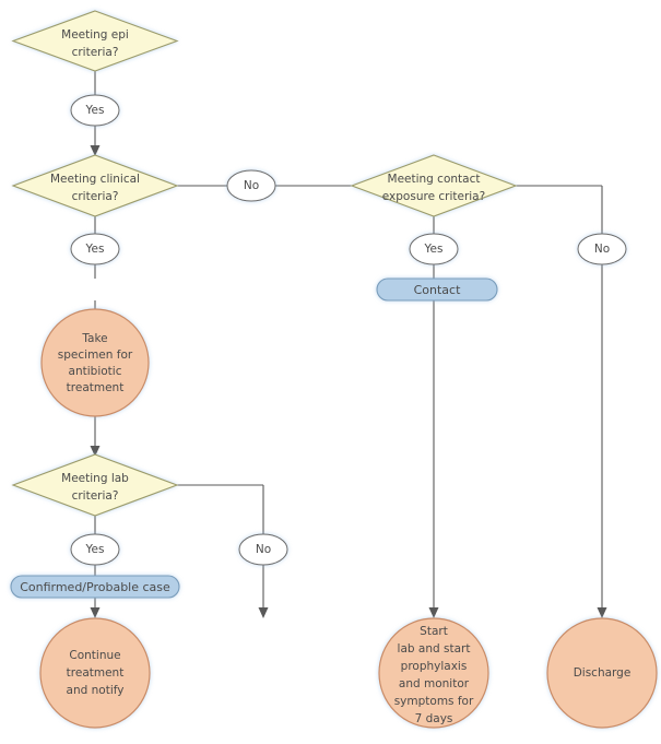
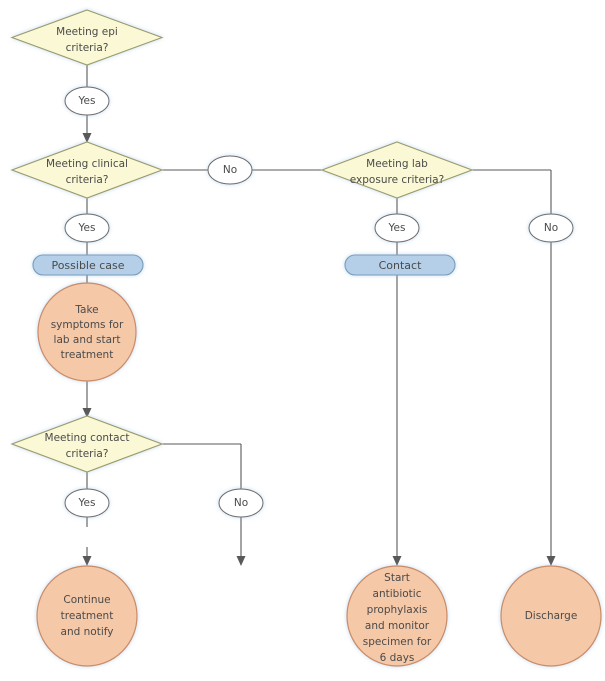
  Meeting epi
  criteria?
  Meeting clinical
  criteria?
- Meeting contact
+ Meeting lab
  exposure criteria?
- Meeting lab
+ Meeting contact
  criteria?
+ Possible case
  Contact
- Confirmed/Probable case
  Take
- specimen for
+ symptoms for
- antibiotic
+ lab and start
  treatment
  Continue
  treatment
  and notify
  Start
- lab and start
+ antibiotic
  prophylaxis
  and monitor
- symptoms for
+ specimen for
- 7 days
+ 6 days
  Discharge
  Yes
  No
  Yes
  Yes
  No
  Yes
  No
